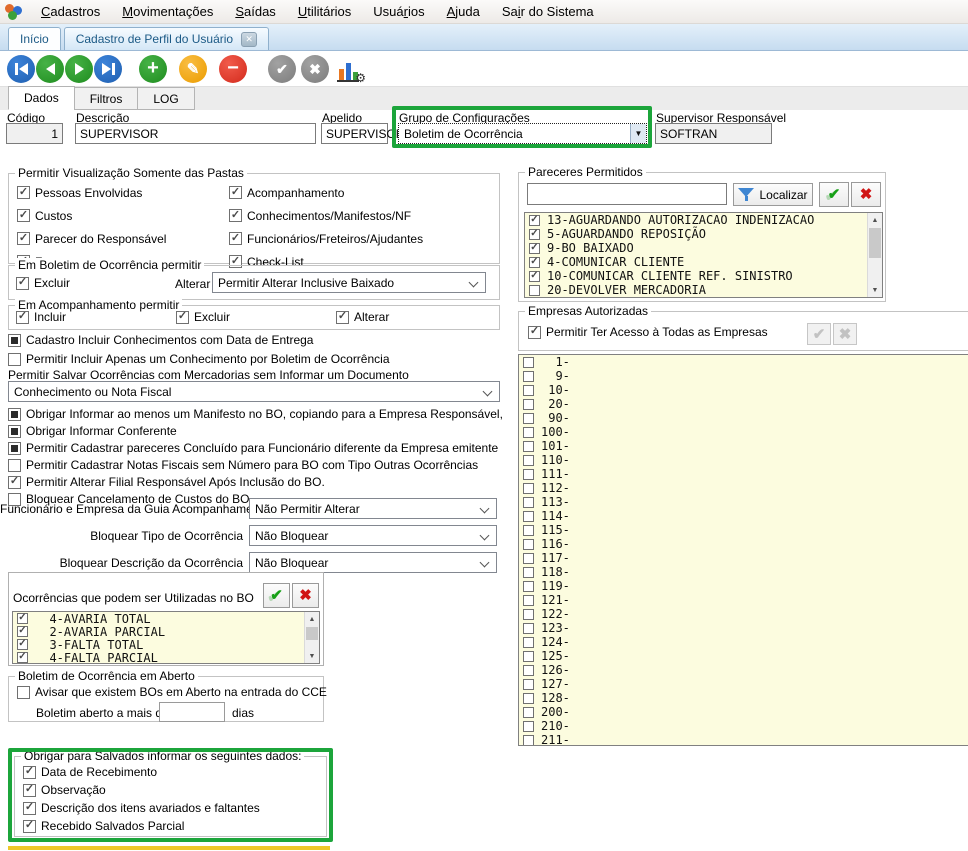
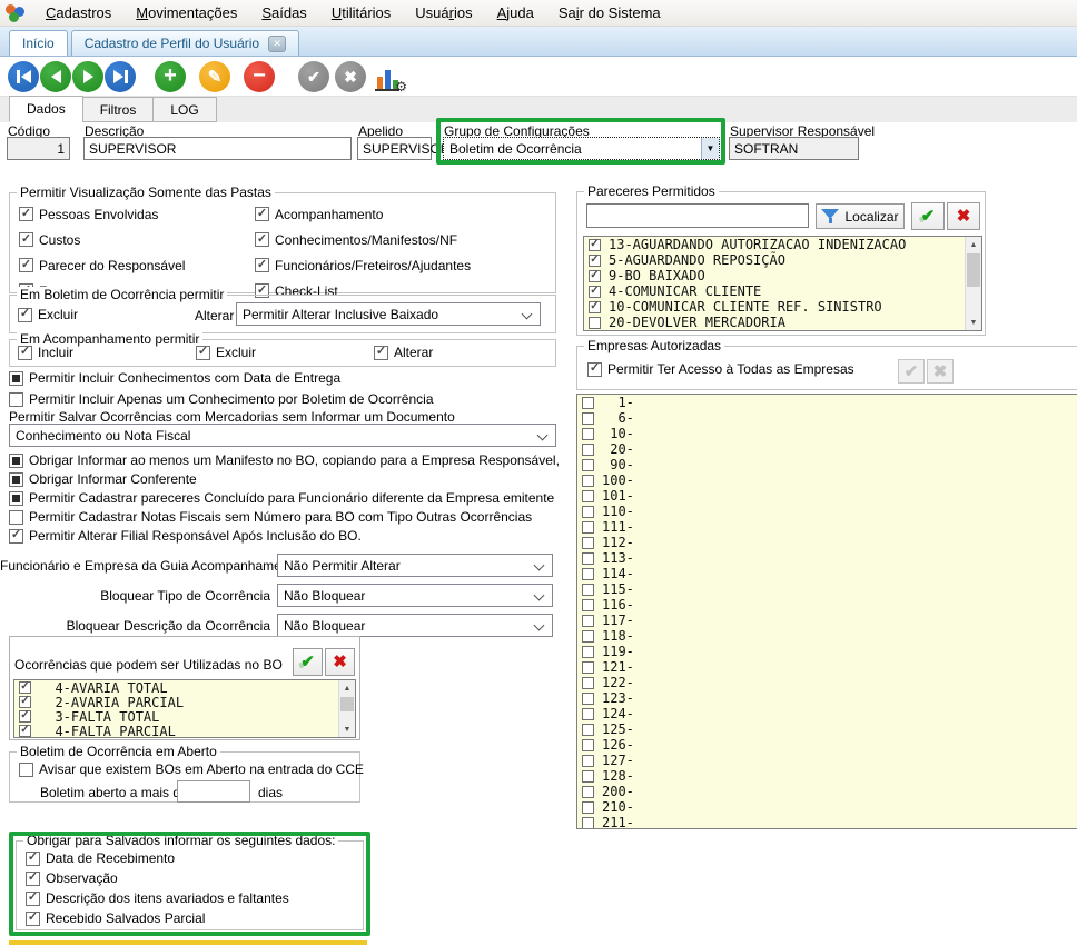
  Cadastros
  Movimentações
  Saídas
  Utilitários
  Usuários
  Ajuda
  Sair do Sistema
  Início
  Cadastro de Perfil do Usuário
  ✕
  +
  ✎
  −
  ✔
  ✖
  ⚙
  Dados
  Filtros
  LOG
  Código
  1
  Descrição
  SUPERVISOR
  Apelido
  SUPERVIS
  Grupo de Configurações
  Boletim de Ocorrência
  ▼
  Supervisor Responsável
  SOFTRAN
  Permitir Visualização Somente das Pastas
  Pessoas Envolvidas
  Custos
  Parecer do Responsável
  Acompanhamento
  Conhecimentos/Manifestos/NF
  Funcionários/Freteiros/Ajudantes
  Check-List
  Em Boletim de Ocorrência permitir
  Excluir
  Alterar
  Permitir Alterar Inclusive Baixado
  Em Acompanhamento permitir
  Incluir
  Excluir
  Alterar
- Cadastro Incluir Conhecimentos com Data de Entrega
+ Permitir Incluir Conhecimentos com Data de Entrega
  Permitir Incluir Apenas um Conhecimento por Boletim de Ocorrência
  Permitir Salvar Ocorrências com Mercadorias sem Informar um Documento
  Conhecimento ou Nota Fiscal
  Obrigar Informar ao menos um Manifesto no BO, copiando para a Empresa Responsável,
  Obrigar Informar Conferente
  Permitir Cadastrar pareceres Concluído para Funcionário diferente da Empresa emitente
  Permitir Cadastrar Notas Fiscais sem Número para BO com Tipo Outras Ocorrências
  Permitir Alterar Filial Responsável Após Inclusão do BO.
- Bloquear Cancelamento de Custos do BO
  Funcionário e Empresa da Guia Acompanham
  Não Permitir Alterar
  Bloquear Tipo de Ocorrência
  Não Bloquear
  Bloquear Descrição da Ocorrência
  Não Bloquear
  Ocorrências que podem ser Utilizadas no BO
  ✔
  ✖
  4-AVARIA TOTAL
  2-AVARIA PARCIAL
  3-FALTA TOTAL
  4-FALTA PARCIAL
  Boletim de Ocorrência em Aberto
  Avisar que existem BOs em Aberto na entrada do CCE
  Boletim aberto a mais
  dias
  Obrigar para Salvados informar os seguintes dados:
  Data de Recebimento
  Observação
  Descrição dos itens avariados e faltantes
  Recebido Salvados Parcial
  Pareceres Permitidos
  Localizar
  ✔
  ✖
  13-AGUARDANDO AUTORIZACAO INDENIZACAO
  5-AGUARDANDO REPOSIÇÃO
  9-BO BAIXADO
  4-COMUNICAR CLIENTE
  10-COMUNICAR CLIENTE REF. SINISTRO
  20-DEVOLVER MERCADORIA
  Empresas Autorizadas
  Permitir Ter Acesso à Todas as Empresas
  ✔
  ✖
  1-
- 9-
+ 6-
  10-
  20-
  90-
  100-
  101-
  110-
  111-
  112-
  113-
  114-
  115-
  116-
  117-
  118-
  119-
  121-
  122-
  123-
  124-
  125-
  126-
  127-
  128-
  200-
  210-
  211-
